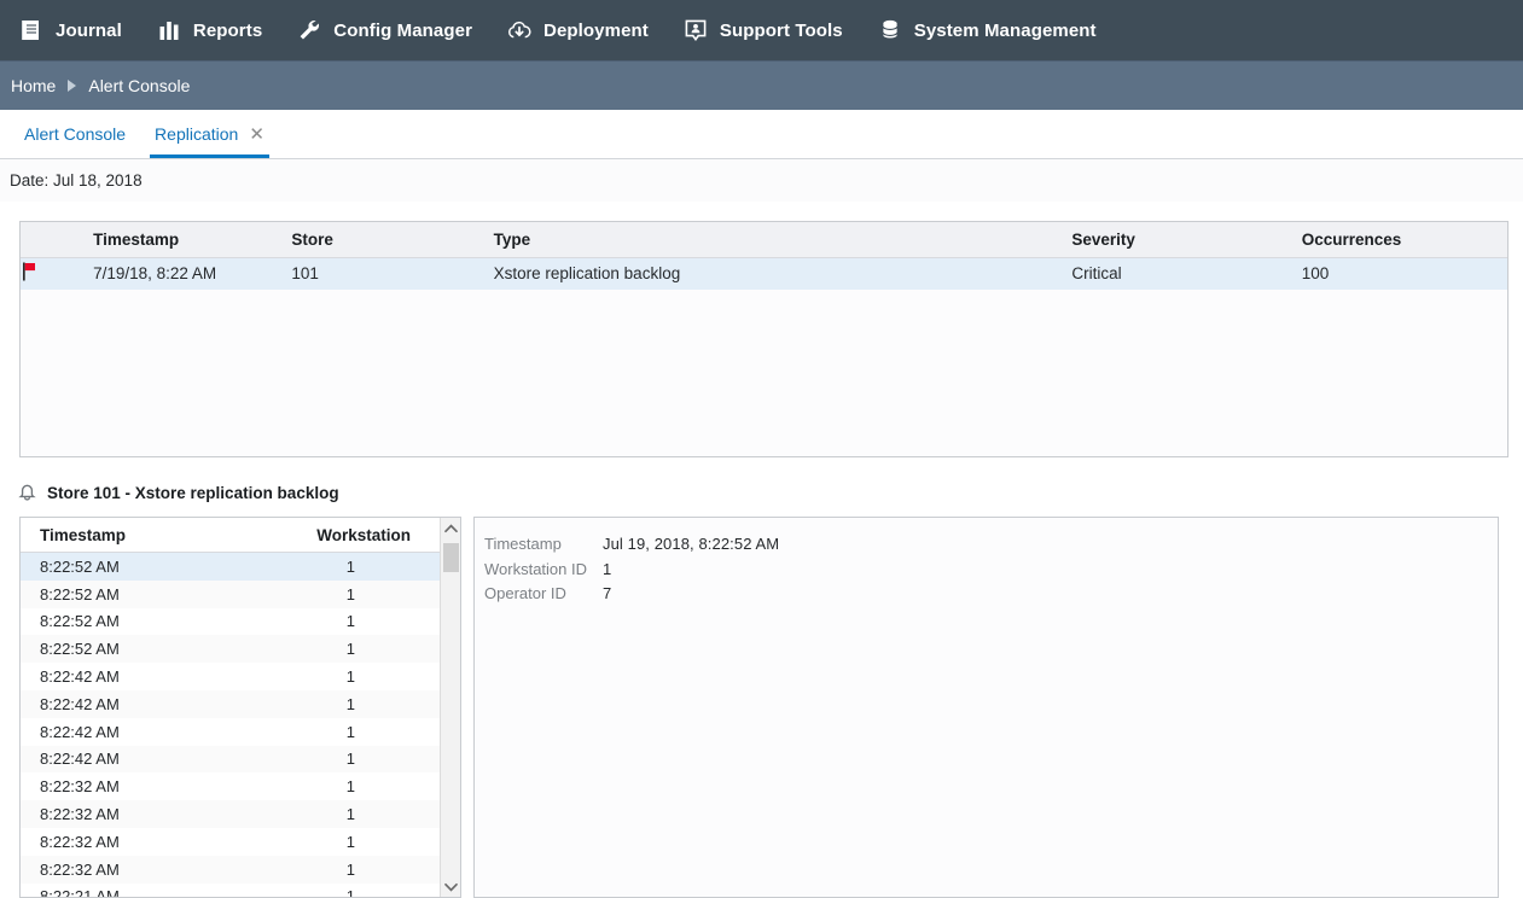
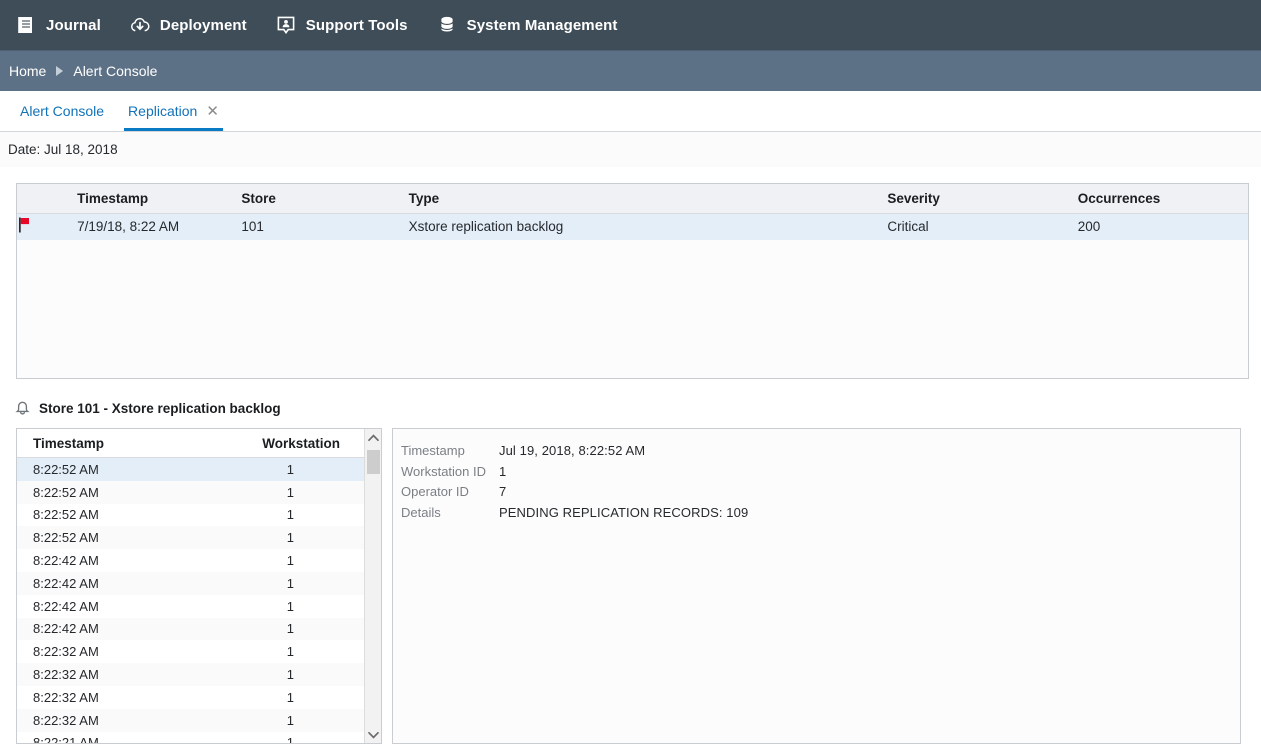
  Journal
- Reports
- Config Manager
  Deployment
  Support Tools
  System Management
  Home
  Alert Console
  Alert Console
  Replication
  ✕
  Date: Jul 18, 2018
  	Timestamp	Store	Type	Severity	Occurrences
- 	7/19/18, 8:22 AM	101	Xstore replication backlog	Critical	100
+ 	7/19/18, 8:22 AM	101	Xstore replication backlog	Critical	200
  Store 101 - Xstore replication backlog
  Timestamp
  Workstation
  8:22:52 AM
  1
  8:22:52 AM
  1
  8:22:52 AM
  1
  8:22:52 AM
  1
  8:22:42 AM
  1
  8:22:42 AM
  1
  8:22:42 AM
  1
  8:22:42 AM
  1
  8:22:32 AM
  1
  8:22:32 AM
  1
  8:22:32 AM
  1
  8:22:32 AM
  1
  8:22:21 AM
  1
  Timestamp
  Jul 19, 2018, 8:22:52 AM
  Workstation ID
  1
  Operator ID
  7
+ Details
+ PENDING REPLICATION RECORDS: 109
